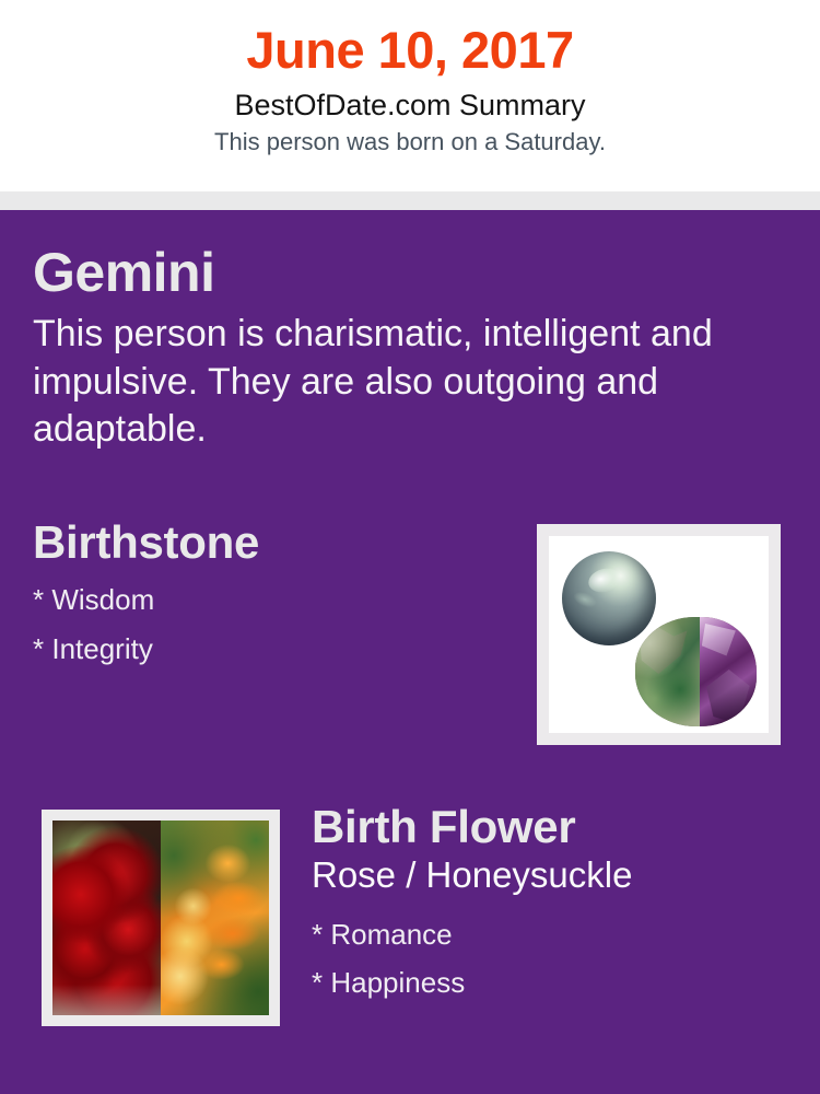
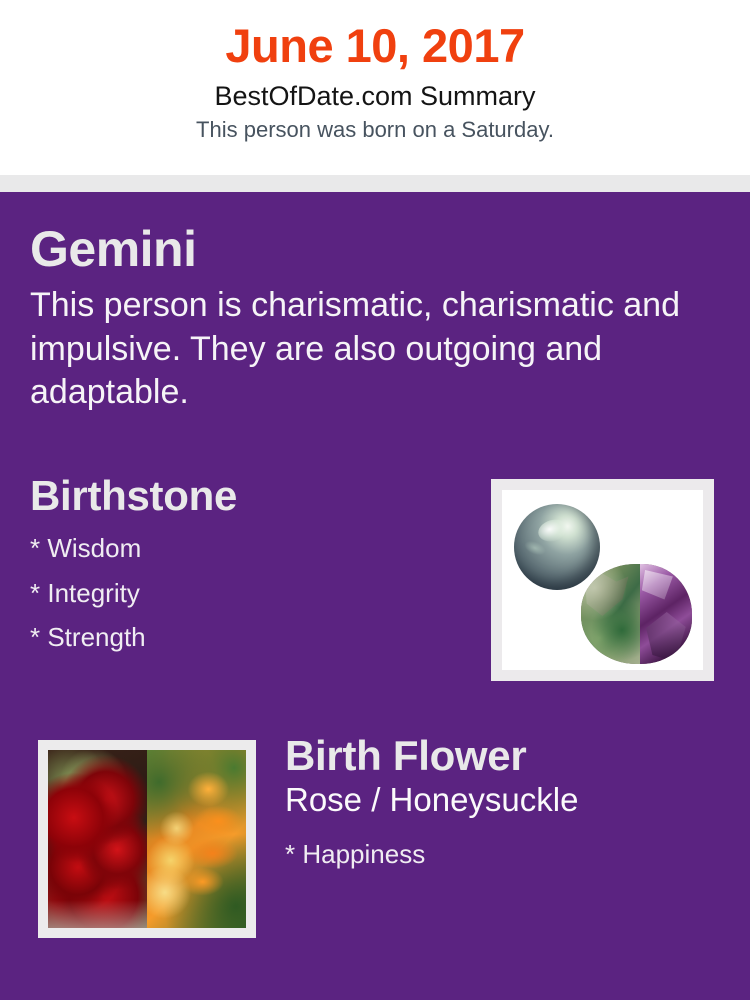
  June 10, 2017
  BestOfDate.com Summary
  This person was born on a Saturday.
  Gemini
- This person is charismatic, intelligent and impulsive. They are also outgoing and adaptable.
+ This person is charismatic, charismatic and impulsive. They are also outgoing and adaptable.
  Birthstone
  * Wisdom
  * Integrity
+ * Strength
  Birth Flower
  Rose / Honeysuckle
- * Romance
  * Happiness
